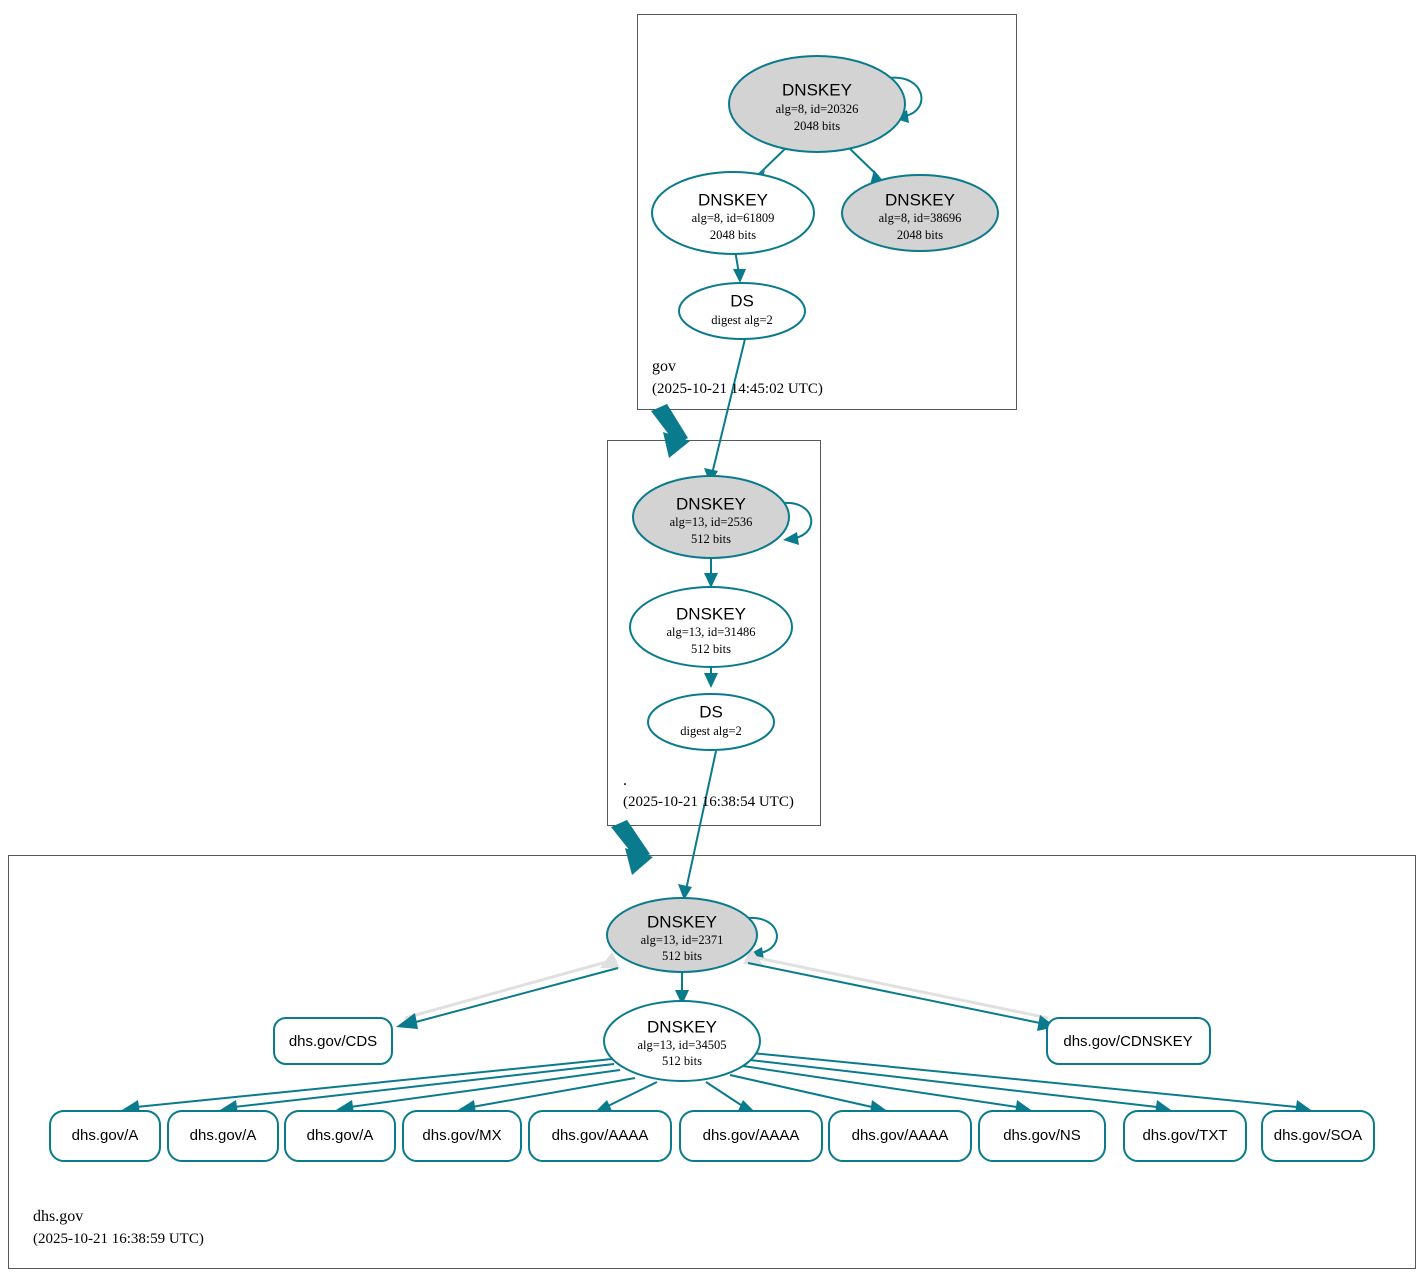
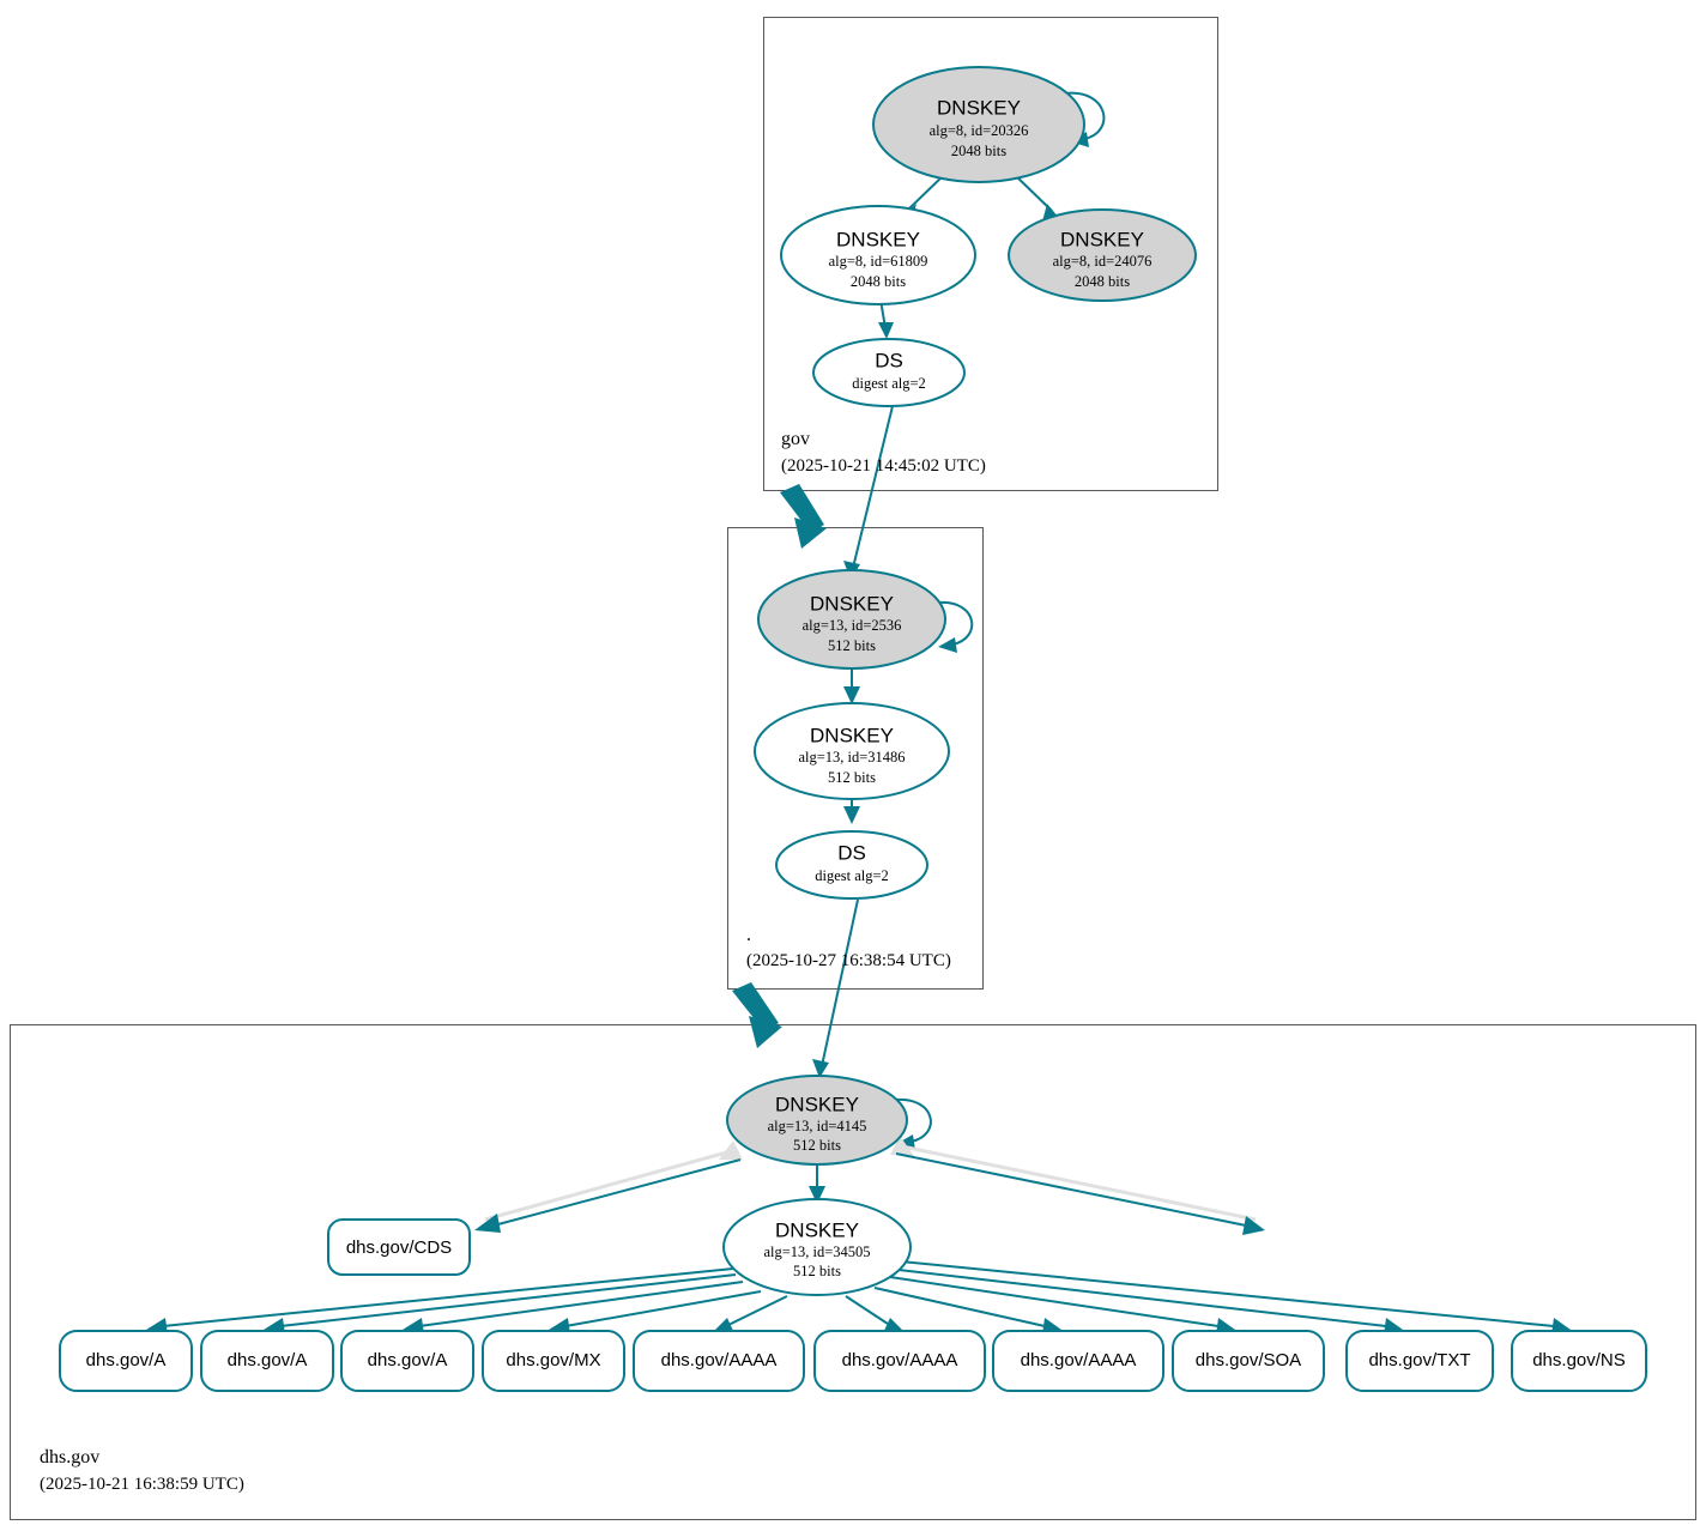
  gov
  (2025-10-21 14:45:02 UTC)
  .
- (2025-10-21 16:38:54 UTC)
+ (2025-10-27 16:38:54 UTC)
  dhs.gov
  (2025-10-21 16:38:59 UTC)
  DNSKEY
  alg=8, id=20326
  2048 bits
  DNSKEY
  alg=8, id=61809
  2048 bits
  DNSKEY
- alg=8, id=38696
+ alg=8, id=24076
  2048 bits
  DS
  digest alg=2
  DNSKEY
  alg=13, id=2536
  512 bits
  DNSKEY
  alg=13, id=31486
  512 bits
  DS
  digest alg=2
  DNSKEY
- alg=13, id=2371
+ alg=13, id=4145
  512 bits
  DNSKEY
  alg=13, id=34505
  512 bits
  dhs.gov/CDS
- dhs.gov/CDNSKEY
  dhs.gov/A
  dhs.gov/A
  dhs.gov/A
  dhs.gov/MX
  dhs.gov/AAAA
  dhs.gov/AAAA
  dhs.gov/AAAA
- dhs.gov/NS
+ dhs.gov/SOA
  dhs.gov/TXT
- dhs.gov/SOA
+ dhs.gov/NS
